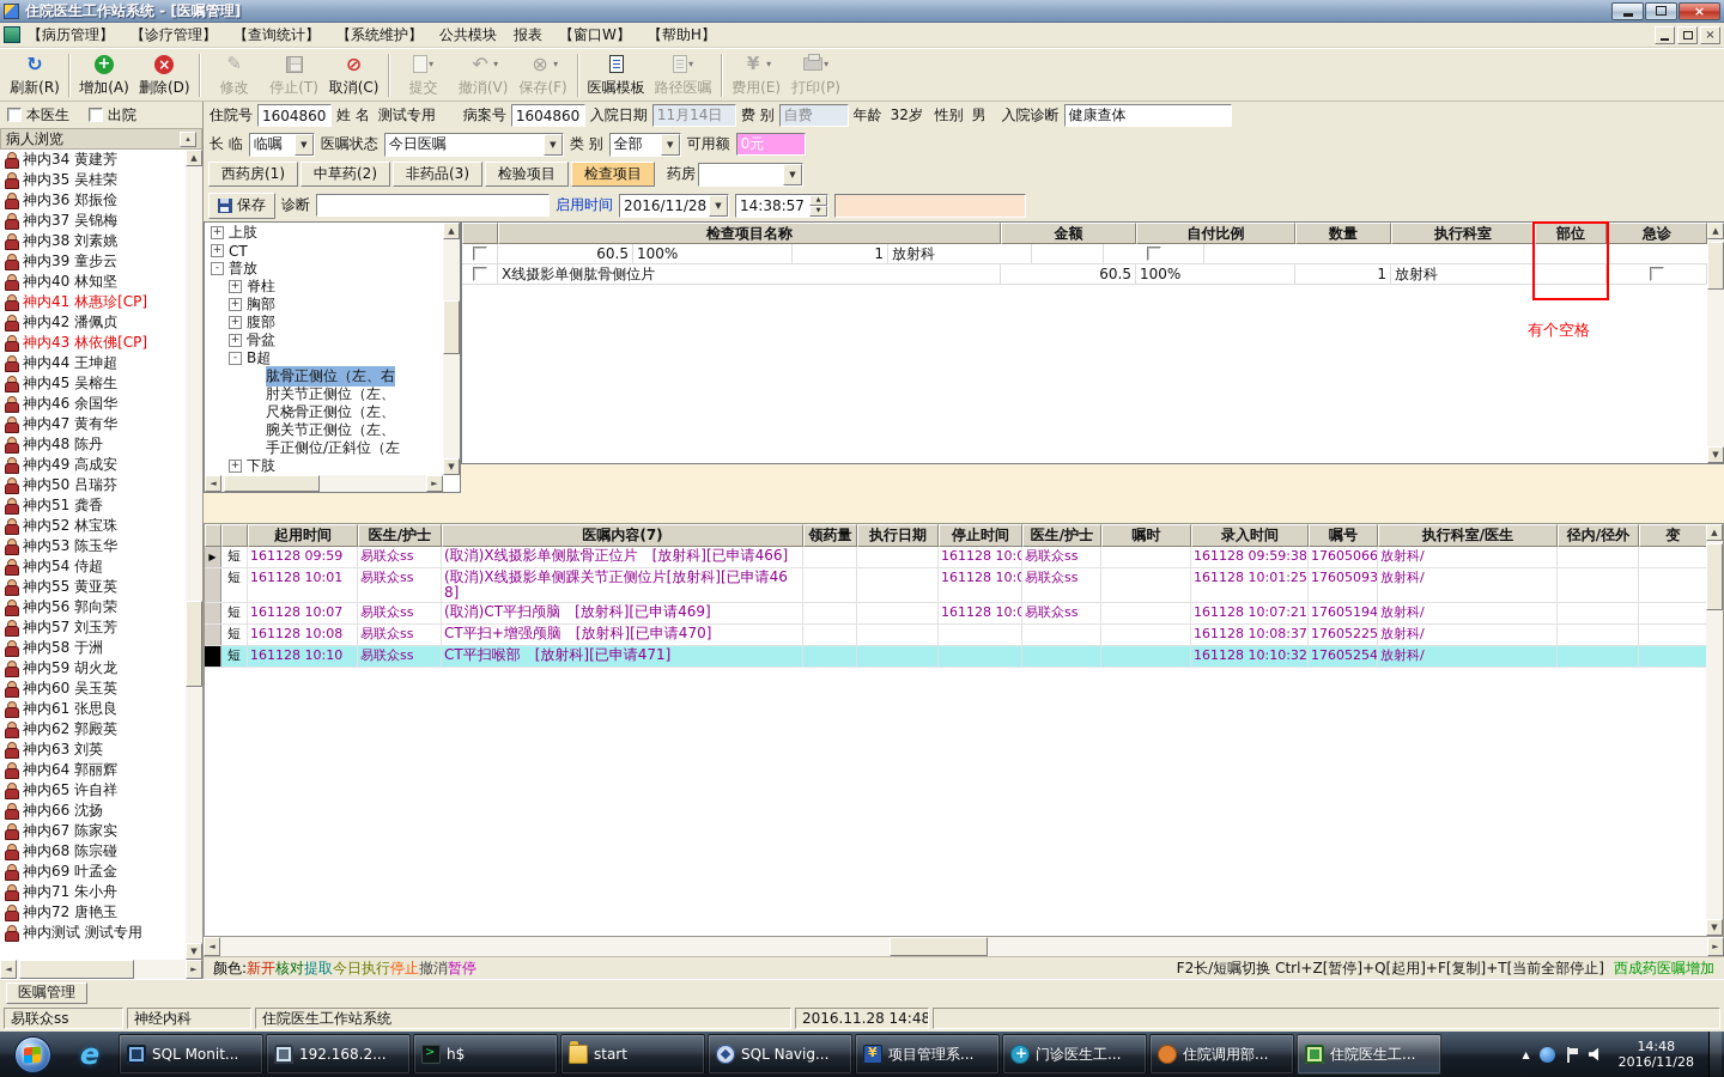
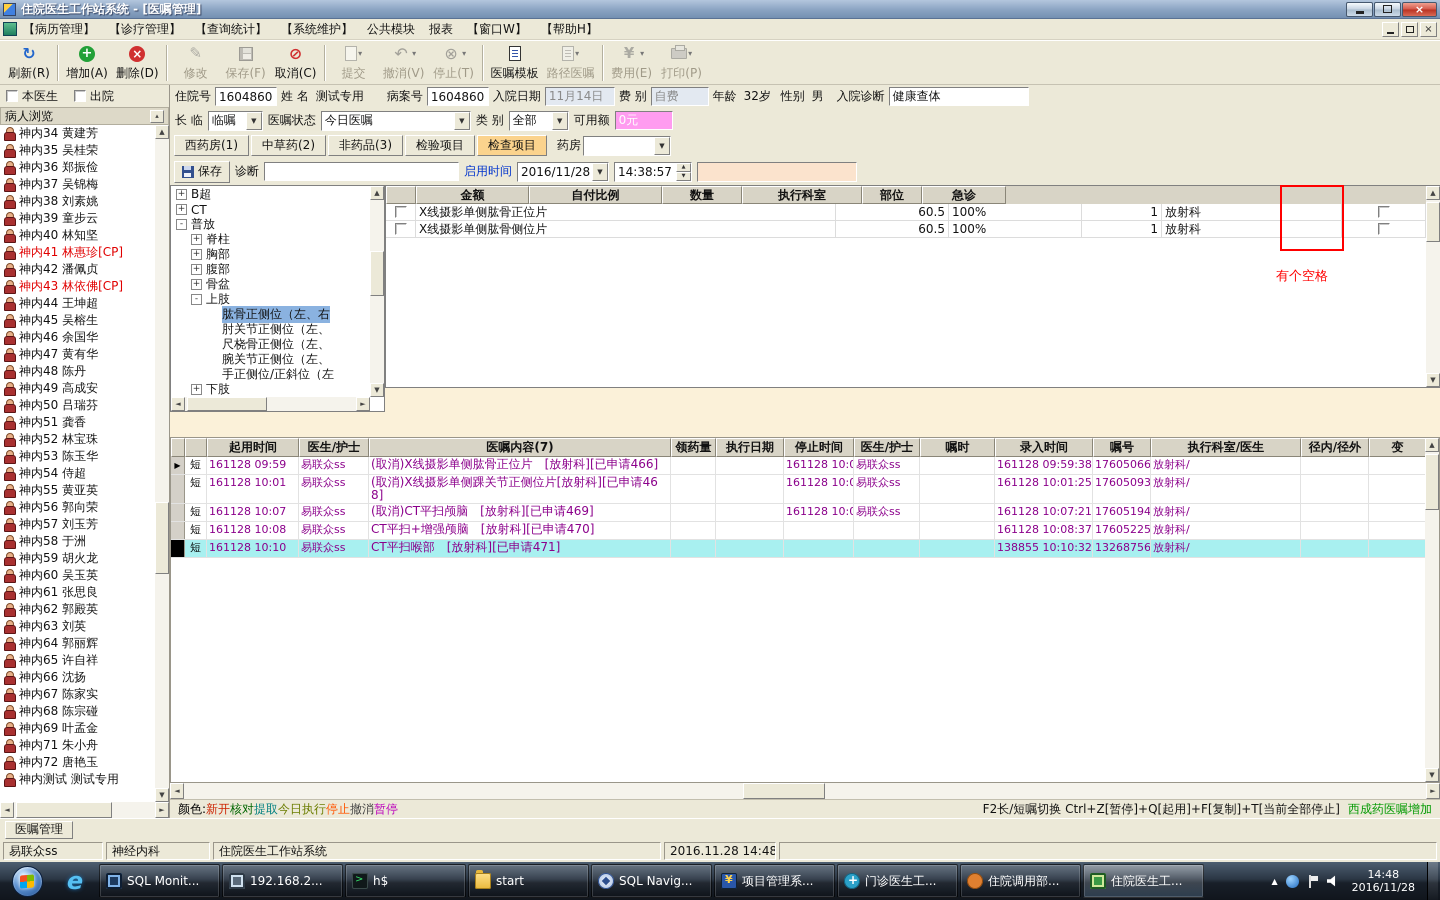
  住院医生工作站系统 - [医嘱管理]
  ×
  【病历管理】
  【诊疗管理】
  【查询统计】
  【系统维护】
  公共模块
  报表
  【窗口W】
  【帮助H】
  ×
  刷新(R)
  增加(A)
  删除(D)
  修改
- 停止(T)
+ 保存(F)
  取消(C)
  ▾
  提交
  ▾
  撤消(V)
  ▾
- 保存(F)
+ 停止(T)
  医嘱模板
  ▾
  路径医嘱
  ▾
  费用(E)
  ▾
  打印(P)
  本医生
  出院
  病人浏览
  ▴
  神内34 黄建芳
  神内35 吴桂荣
  神内36 郑振俭
  神内37 吴锦梅
  神内38 刘素姚
  神内39 童步云
  神内40 林知坚
  神内41 林惠珍[CP]
  神内42 潘佩贞
  神内43 林依佛[CP]
  神内44 王坤超
  神内45 吴榕生
  神内46 余国华
  神内47 黄有华
  神内48 陈丹
  神内49 高成安
  神内50 吕瑞芬
  神内51 龚香
  神内52 林宝珠
  神内53 陈玉华
  神内54 侍超
  神内55 黄亚英
  神内56 郭向荣
  神内57 刘玉芳
  神内58 于洲
  神内59 胡火龙
  神内60 吴玉英
  神内61 张思良
  神内62 郭殿英
  神内63 刘英
  神内64 郭丽辉
  神内65 许自祥
  神内66 沈扬
  神内67 陈家实
  神内68 陈宗碰
  神内69 叶孟金
  神内71 朱小舟
  神内72 唐艳玉
  神内测试 测试专用
  ▲
  ▼
  ◄
  ►
  住院号
  1604860
  姓 名
  测试专用
  病案号
  1604860
  入院日期
  11月14日
  费 别
  自费
  年龄
  32岁
  性别
  男
  入院诊断
  健康查体
  长 临
  临嘱
  ▼
  医嘱状态
  今日医嘱
  ▼
  类 别
  全部
  ▼
  可用额
  0元
  西药房(1)
  中草药(2)
  非药品(3)
  检验项目
  检查项目
  药房
  ▼
  保存
  诊断
  启用时间
  2016/11/28
  ▼
  14:38:57
  +
- 上肢
+ B超
  +
  CT
  -
  普放
  +
  脊柱
  +
  胸部
  +
  腹部
  +
  骨盆
  -
- B超
+ 上肢
  肱骨正侧位（左、右
  肘关节正侧位（左、
  尺桡骨正侧位（左、
  腕关节正侧位（左、
  手正侧位/正斜位（左
  +
  下肢
  ▲
  ▼
  ◄
  ►
- 检查项目名称
  金额
  自付比例
  数量
  执行科室
  部位
  急诊
+ X线摄影单侧肱骨正位片
  60.5
  100%
  1
  放射科
  X线摄影单侧肱骨侧位片
  60.5
  100%
  1
  放射科
  ▲
  ▼
  有个空格
  起用时间
  医生/护士
  医嘱内容(7)
  领药量
  执行日期
  停止时间
  医生/护士
  嘱时
  录入时间
  嘱号
  执行科室/医生
  径内/径外
  变
  ▶
  短
  161128 09:59
  易联众ss
  (取消)X线摄影单侧肱骨正位片 [放射科][已申请466]
  161128 10:0
  易联众ss
  161128 09:59:38
  17605066
  放射科/
  短
  161128 10:01
  易联众ss
  (取消)X线摄影单侧踝关节正侧位片[放射科][已申请468]
  161128 10:0
  易联众ss
  161128 10:01:25
  17605093
  放射科/
  短
  161128 10:07
  易联众ss
  (取消)CT平扫颅脑 [放射科][已申请469]
  161128 10:0
  易联众ss
  161128 10:07:21
  17605194
  放射科/
  短
  161128 10:08
  易联众ss
  CT平扫+增强颅脑 [放射科][已申请470]
  161128 10:08:37
  17605225
  放射科/
  短
  161128 10:10
  易联众ss
  CT平扫喉部 [放射科][已申请471]
- 161128 10:10:32
+ 138855 10:10:32
- 17605254
+ 13268756
  放射科/
  ▲
  ▼
  ◄
  ►
  颜色:
  新开
  核对
  提取
  今日执行
  停止
  撤消
  暂停
  F2长/短嘱切换 Ctrl+Z[暂停]+Q[起用]+F[复制]+T[当前全部停止]
  西成药医嘱增加
  医嘱管理
  易联众ss
  神经内科
  住院医生工作站系统
  2016.11.28 14:48
  e
  SQL Monit...
  192.168.2...
  h$
  start
  SQL Navig...
  项目管理系...
  门诊医生工...
  住院调用部...
  住院医生工...
  ▲
  14:48
  2016/11/28
